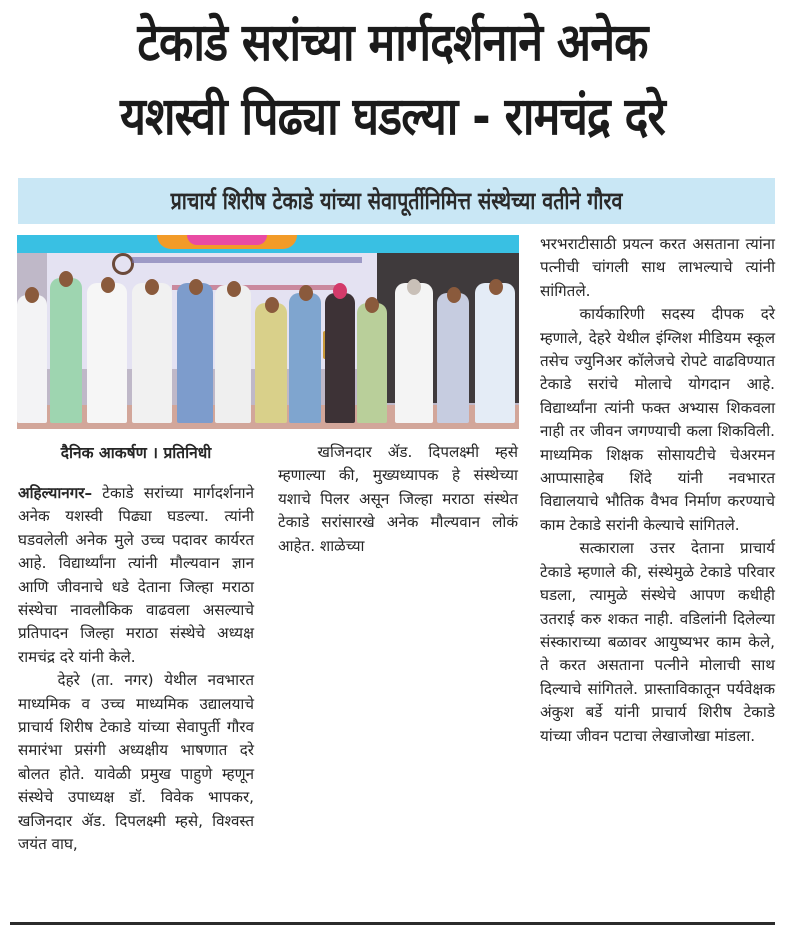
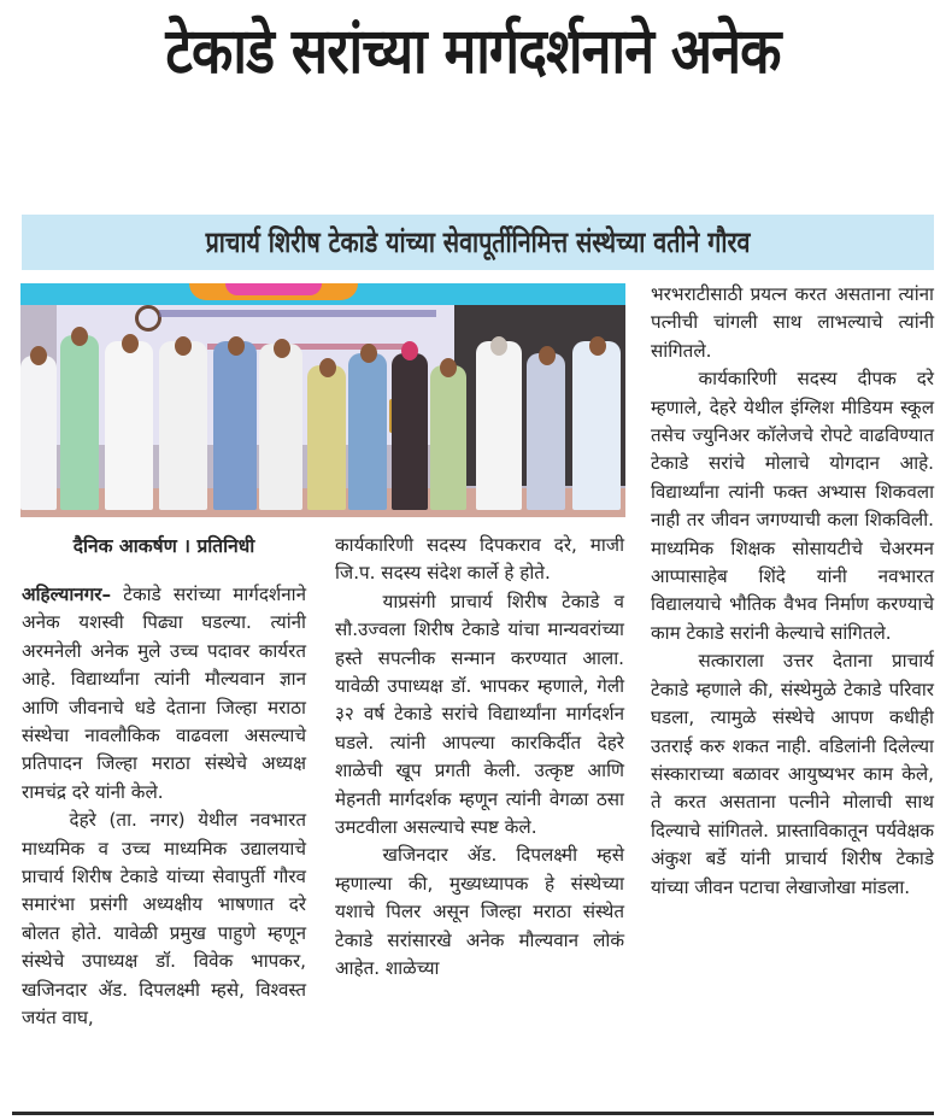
  टेकाडे सरांच्या मार्गदर्शनाने अनेक
- यशस्वी पिढ्या घडल्या - रामचंद्र दरे
  प्राचार्य शिरीष टेकाडे यांच्या सेवापूर्तीनिमित्त संस्थेच्या वतीने गौरव
  दैनिक आकर्षण । प्रतिनिधी
- अहिल्यानगर– टेकाडे सरांच्या मार्गदर्शनाने अनेक यशस्वी पिढ्या घडल्या. त्यांनी घडवलेली अनेक मुले उच्च पदावर कार्यरत आहे. विद्यार्थ्यांना त्यांनी मौल्यवान ज्ञान आणि जीवनाचे धडे देताना जिल्हा मराठा संस्थेचा नावलौकिक वाढवला असल्याचे प्रतिपादन जिल्हा मराठा संस्थेचे अध्यक्ष रामचंद्र दरे यांनी केले.
+ अहिल्यानगर– टेकाडे सरांच्या मार्गदर्शनाने अनेक यशस्वी पिढ्या घडल्या. त्यांनी अरमनेली अनेक मुले उच्च पदावर कार्यरत आहे. विद्यार्थ्यांना त्यांनी मौल्यवान ज्ञान आणि जीवनाचे धडे देताना जिल्हा मराठा संस्थेचा नावलौकिक वाढवला असल्याचे प्रतिपादन जिल्हा मराठा संस्थेचे अध्यक्ष रामचंद्र दरे यांनी केले.
  देहरे (ता. नगर) येथील नवभारत माध्यमिक व उच्च माध्यमिक उद्यालयाचे प्राचार्य शिरीष टेकाडे यांच्या सेवापुर्ती गौरव समारंभा प्रसंगी अध्यक्षीय भाषणात दरे बोलत होते. यावेळी प्रमुख पाहुणे म्हणून संस्थेचे उपाध्यक्ष डॉ. विवेक भापकर, खजिनदार ॲड. दिपलक्ष्मी म्हसे, विश्वस्त जयंत वाघ,
+ कार्यकारिणी सदस्य दिपकराव दरे, माजी जि.प. सदस्य संदेश कार्ले हे होते.
+ याप्रसंगी प्राचार्य शिरीष टेकाडे व सौ.उज्वला शिरीष टेकाडे यांचा मान्यवरांच्या हस्ते सपत्नीक सन्मान करण्यात आला. यावेळी उपाध्यक्ष डॉ. भापकर म्हणाले, गेली ३२ वर्ष टेकाडे सरांचे विद्यार्थ्यांना मार्गदर्शन घडले. त्यांनी आपल्या कारकिर्दीत देहरे शाळेची खूप प्रगती केली. उत्कृष्ट आणि मेहनती मार्गदर्शक म्हणून त्यांनी वेगळा ठसा उमटवीला असल्याचे स्पष्ट केले.
  खजिनदार ॲड. दिपलक्ष्मी म्हसे म्हणाल्या की, मुख्यध्यापक हे संस्थेच्या यशाचे पिलर असून जिल्हा मराठा संस्थेत टेकाडे सरांसारखे अनेक मौल्यवान लोकं आहेत. शाळेच्या
  भरभराटीसाठी प्रयत्न करत असताना त्यांना पत्नीची चांगली साथ लाभल्याचे त्यांनी सांगितले.
  कार्यकारिणी सदस्य दीपक दरे म्हणाले, देहरे येथील इंग्लिश मीडियम स्कूल तसेच ज्युनिअर कॉलेजचे रोपटे वाढविण्यात टेकाडे सरांचे मोलाचे योगदान आहे. विद्यार्थ्यांना त्यांनी फक्त अभ्यास शिकवला नाही तर जीवन जगण्याची कला शिकविली. माध्यमिक शिक्षक सोसायटीचे चेअरमन आप्पासाहेब शिंदे यांनी नवभारत विद्यालयाचे भौतिक वैभव निर्माण करण्याचे काम टेकाडे सरांनी केल्याचे सांगितले.
  सत्काराला उत्तर देताना प्राचार्य टेकाडे म्हणाले की, संस्थेमुळे टेकाडे परिवार घडला, त्यामुळे संस्थेचे आपण कधीही उतराई करु शकत नाही. वडिलांनी दिलेल्या संस्काराच्या बळावर आयुष्यभर काम केले, ते करत असताना पत्नीने मोलाची साथ दिल्याचे सांगितले. प्रास्ताविकातून पर्यवेक्षक अंकुश बर्डे यांनी प्राचार्य शिरीष टेकाडे यांच्या जीवन पटाचा लेखाजोखा मांडला.
